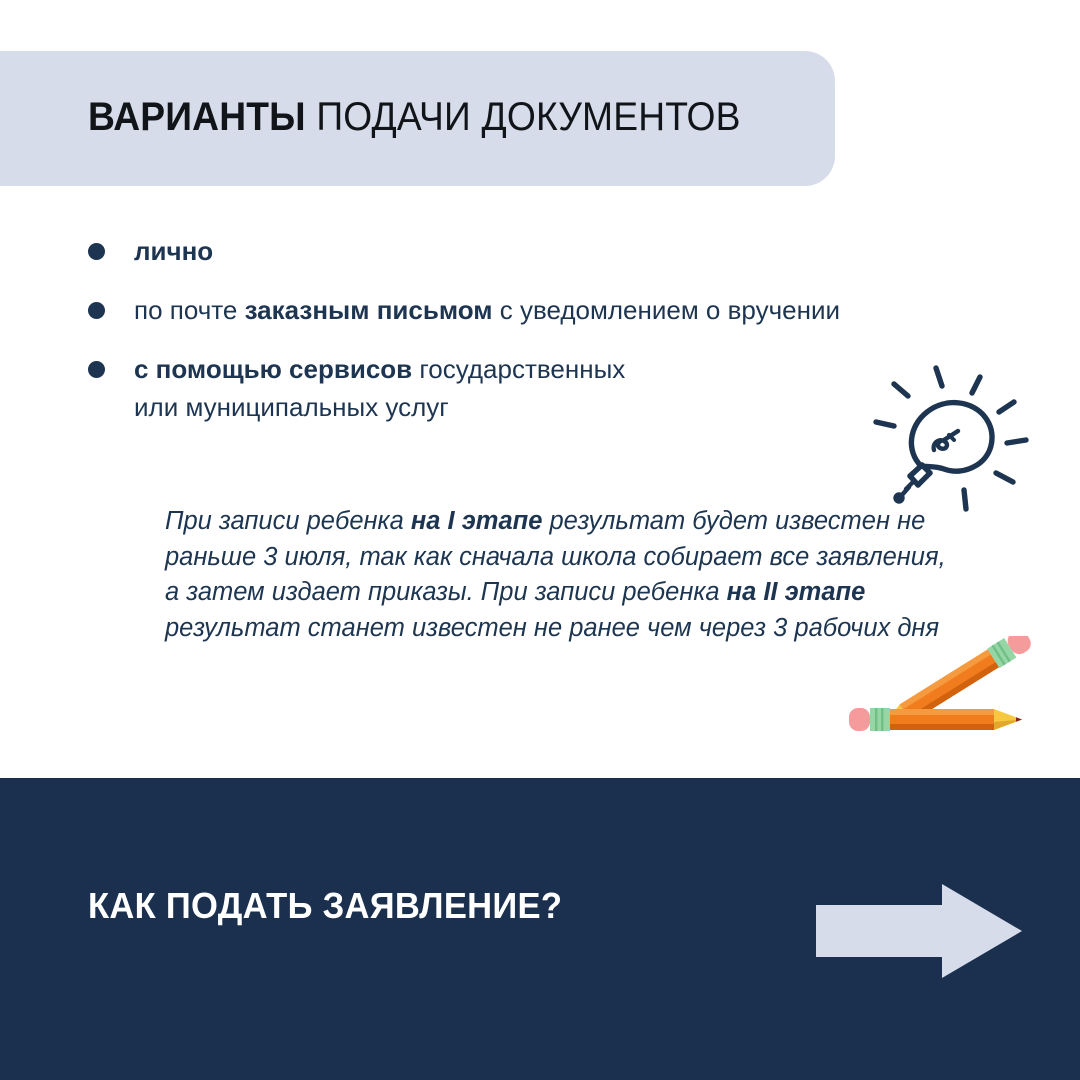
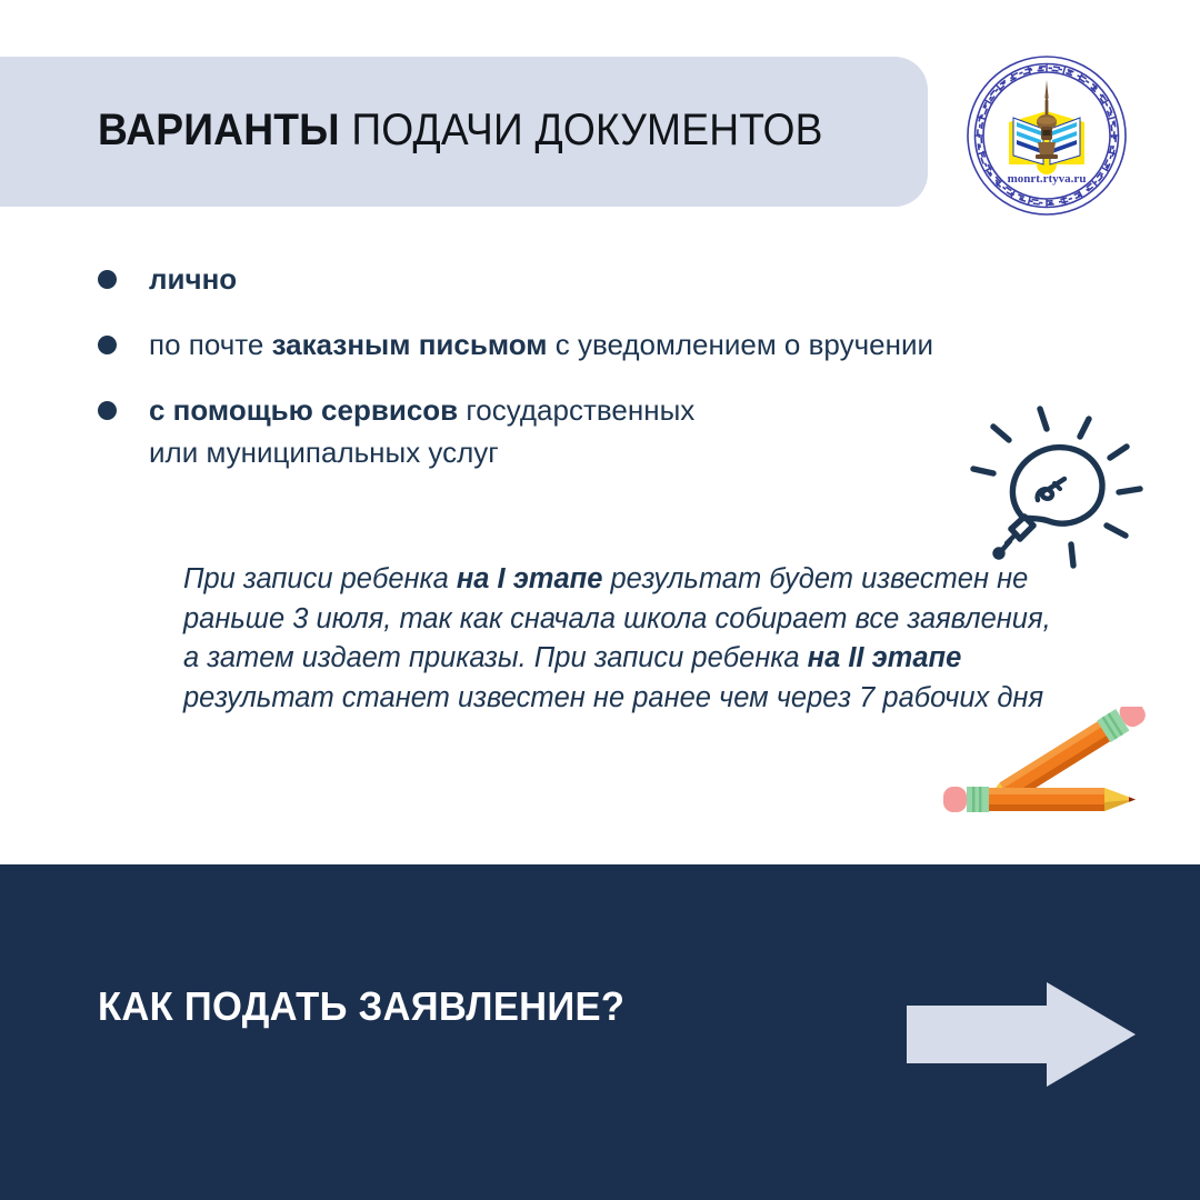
  ВАРИАНТЫ ПОДАЧИ ДОКУМЕНТОВ
+ monrt.rtyva.ru
  лично
  по почте заказным письмом с уведомлением о вручении
  с помощью сервисов государственных
  или муниципальных услуг
- При записи ребенка на I этапе результат будет известен не раньше 3 июля, так как сначала школа собирает все заявления, а затем издает приказы. При записи ребенка на II этапе результат станет известен не ранее чем через 3 рабочих дня
+ При записи ребенка на I этапе результат будет известен не раньше 3 июля, так как сначала школа собирает все заявления, а затем издает приказы. При записи ребенка на II этапе результат станет известен не ранее чем через 7 рабочих дня
  КАК ПОДАТЬ ЗАЯВЛЕНИЕ?
